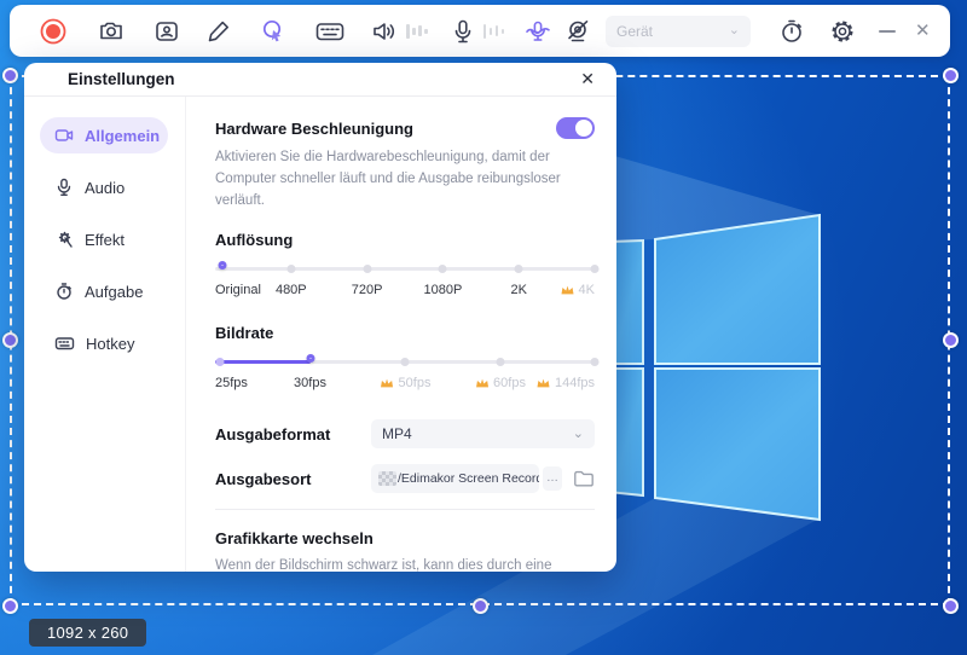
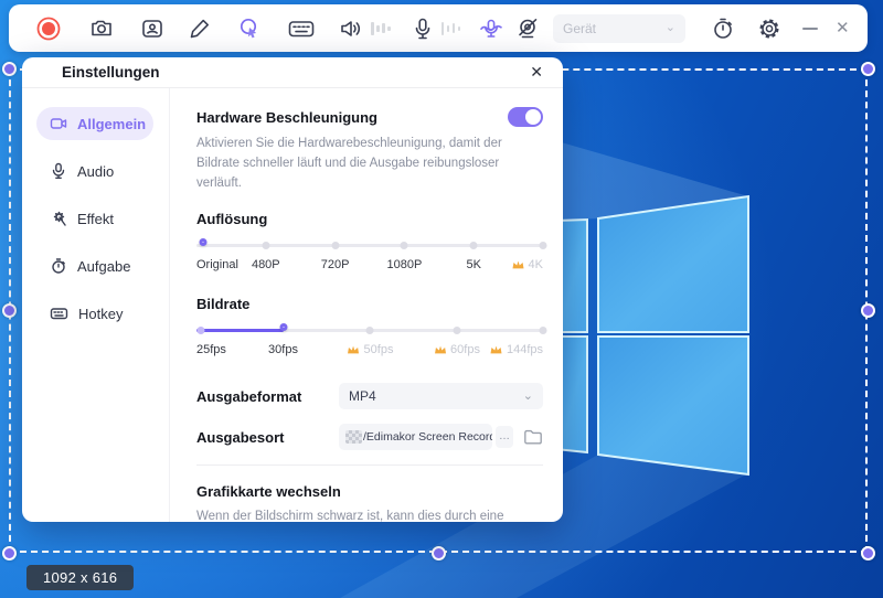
- 1092 x 260
+ 1092 x 616
  Gerät
  ⌄
  ✕
  Einstellungen
  ✕
  Allgemein
  Audio
  Effekt
  Aufgabe
  Hotkey
  Hardware Beschleunigung
- Aktivieren Sie die Hardwarebeschleunigung, damit der Computer schneller läuft und die Ausgabe reibungsloser verläuft.
+ Aktivieren Sie die Hardwarebeschleunigung, damit der Bildrate schneller läuft und die Ausgabe reibungsloser verläuft.
  Auflösung
  Original
  480P
  720P
  1080P
- 2K
+ 5K
  4K
  Bildrate
  25fps
  30fps
  50fps
  60fps
  144fps
  Ausgabeformat
  MP4
  ⌄
  Ausgabesort
  /Edimakor Screen Recor
  …
  Grafikkarte wechseln
